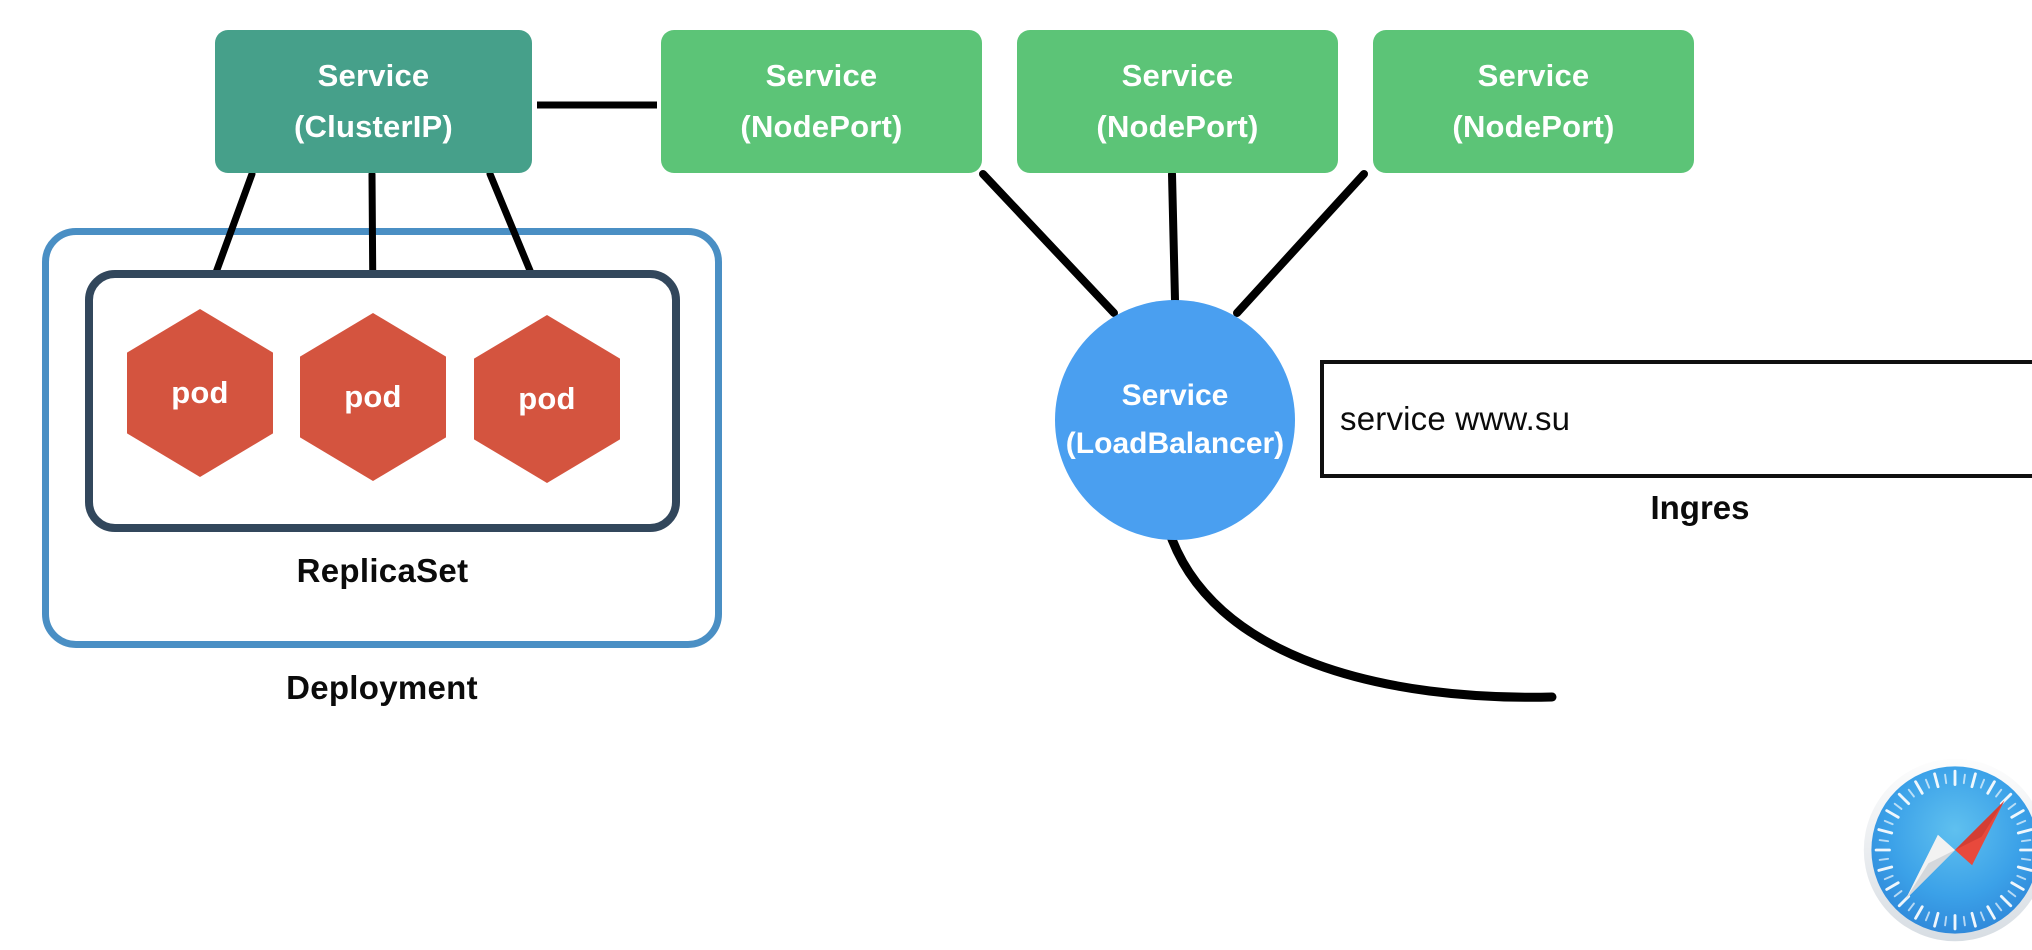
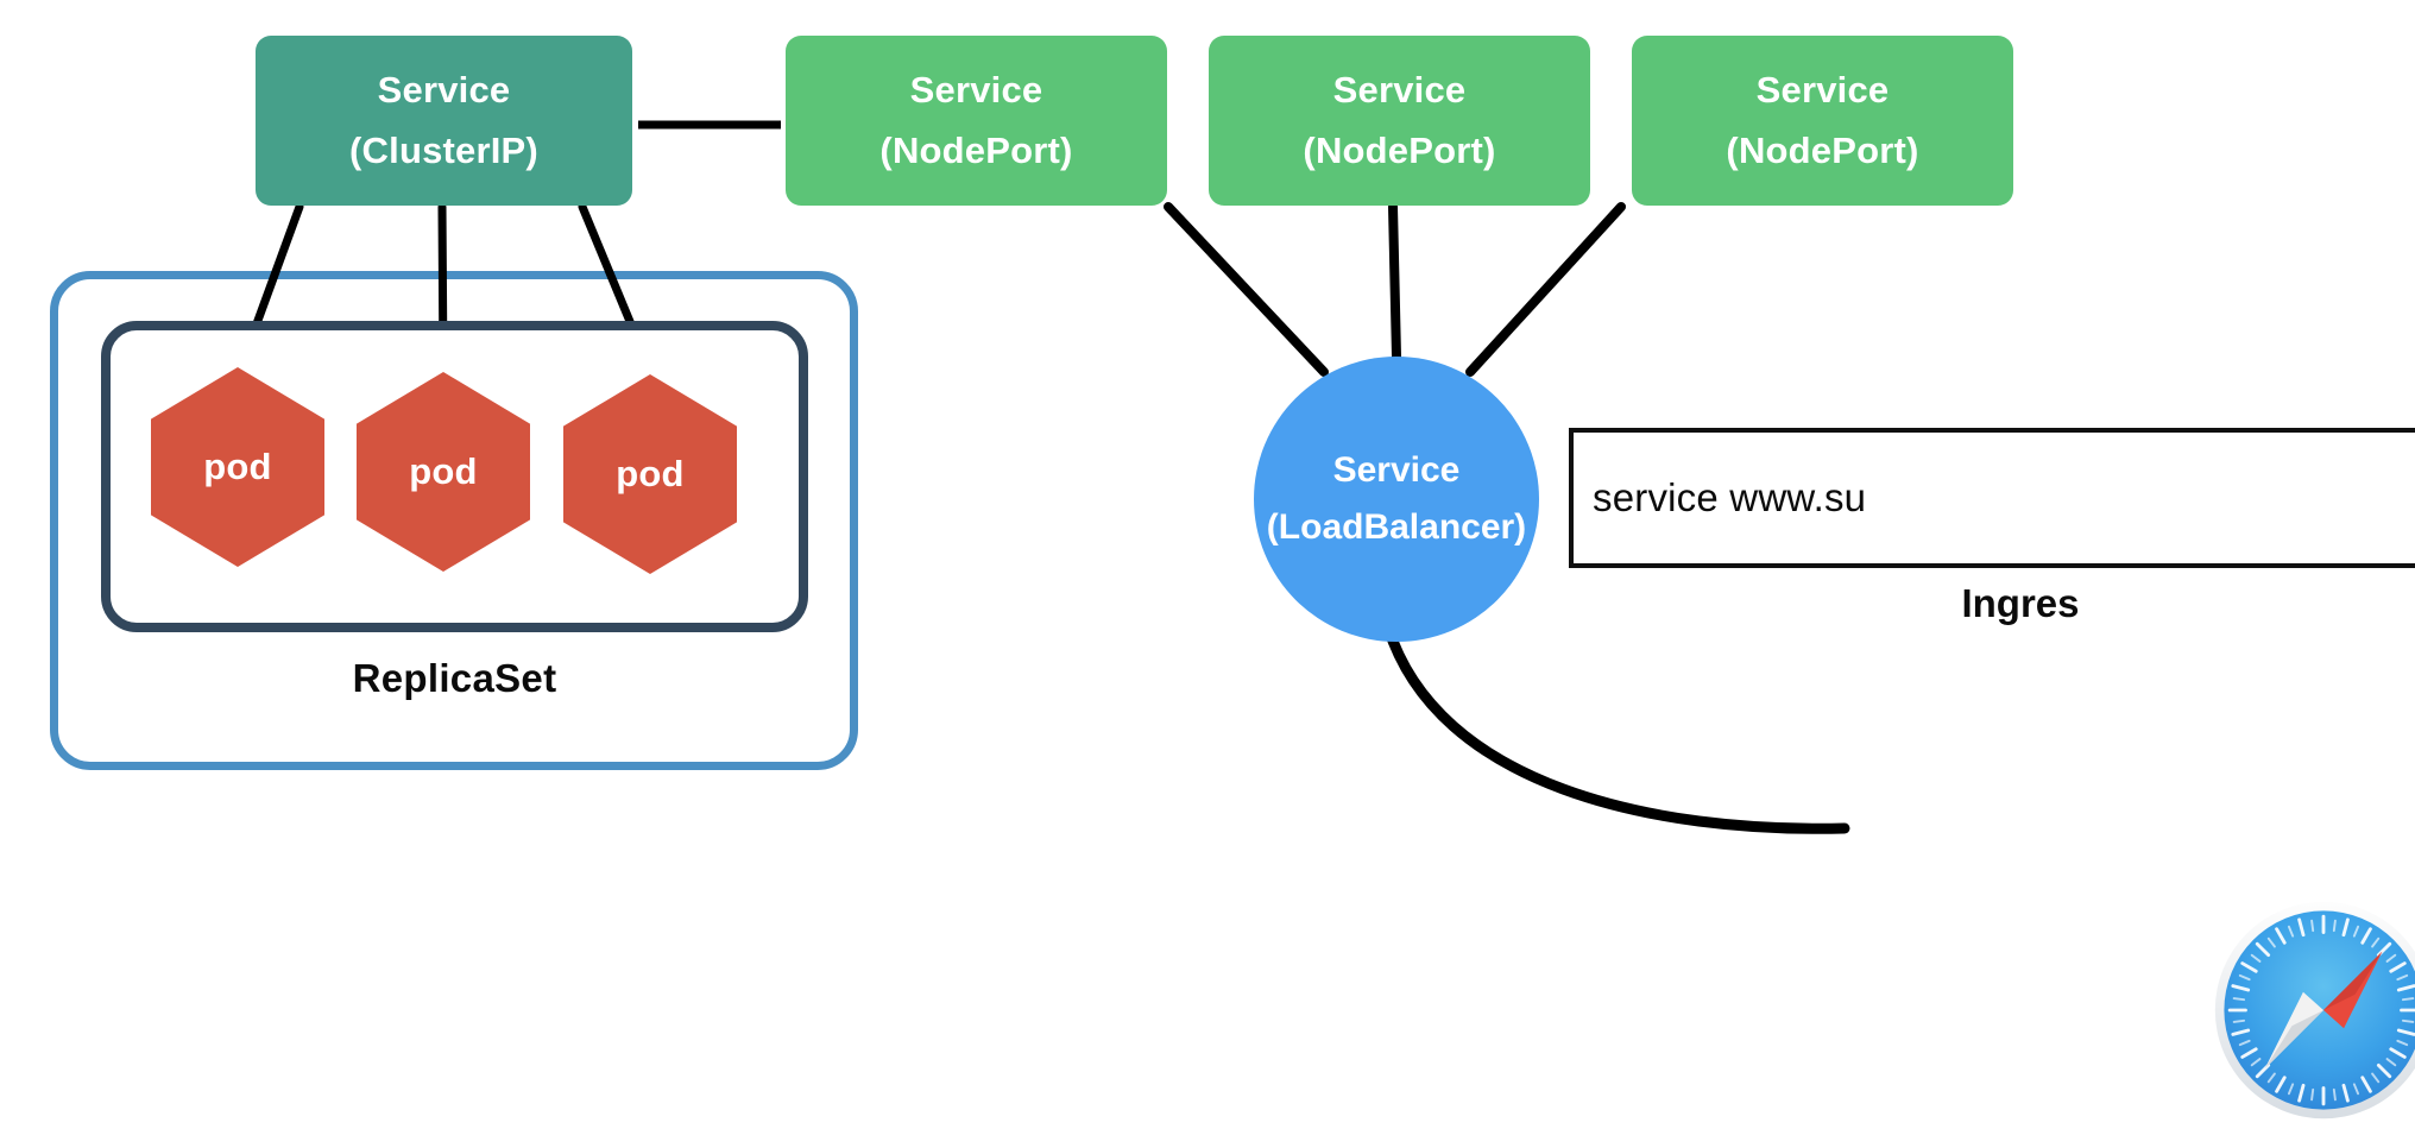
  Service
  (ClusterIP)
  Service
  (NodePort)
  Service
  (NodePort)
  Service
  (NodePort)
  pod
  pod
  pod
  ReplicaSet
- Deployment
  Service
  (LoadBalancer)
  service www.su
  Ingres
